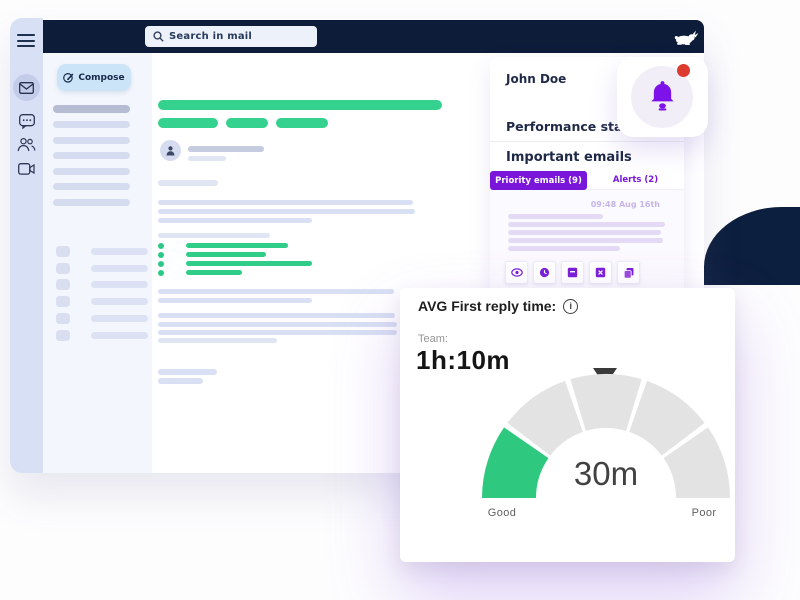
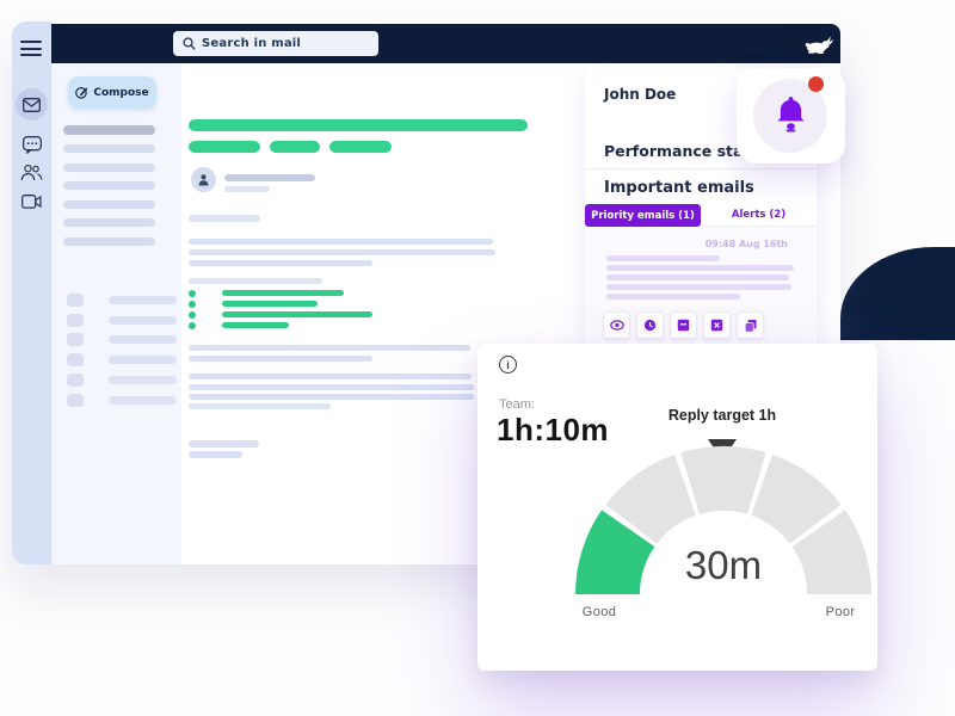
  Search in mail
  Compose
  John Doe
  Performance st
  Important emails
- Priority emails (9)
+ Priority emails (1)
  Alerts (2)
  09:48 Aug 16th
- AVG First reply time:
  i
  Team:
  1h:10m
+ Reply target 1h
  30m
  Good
  Poor
